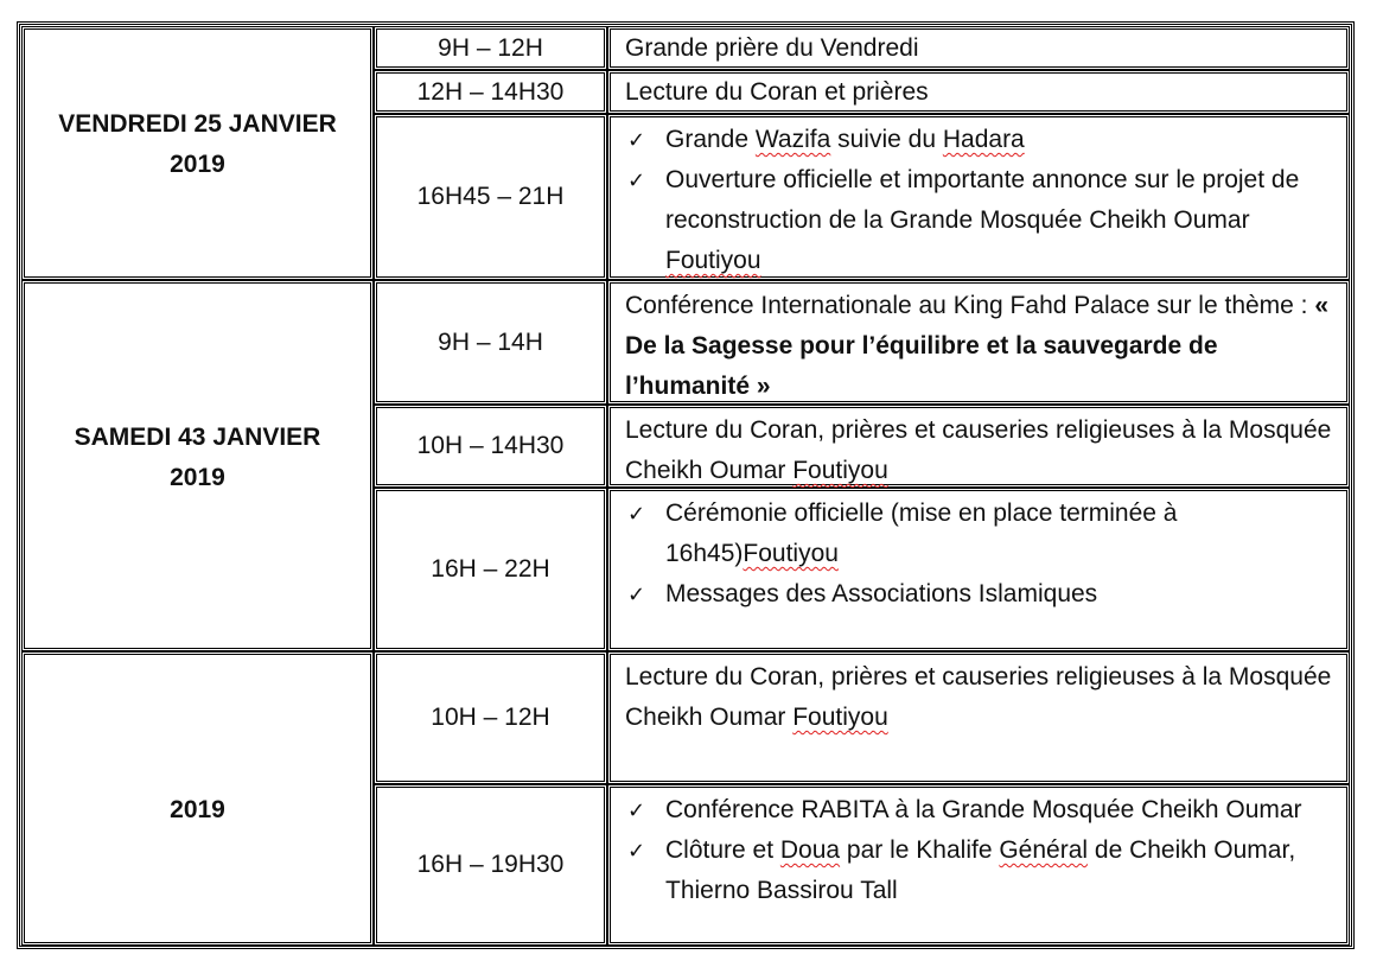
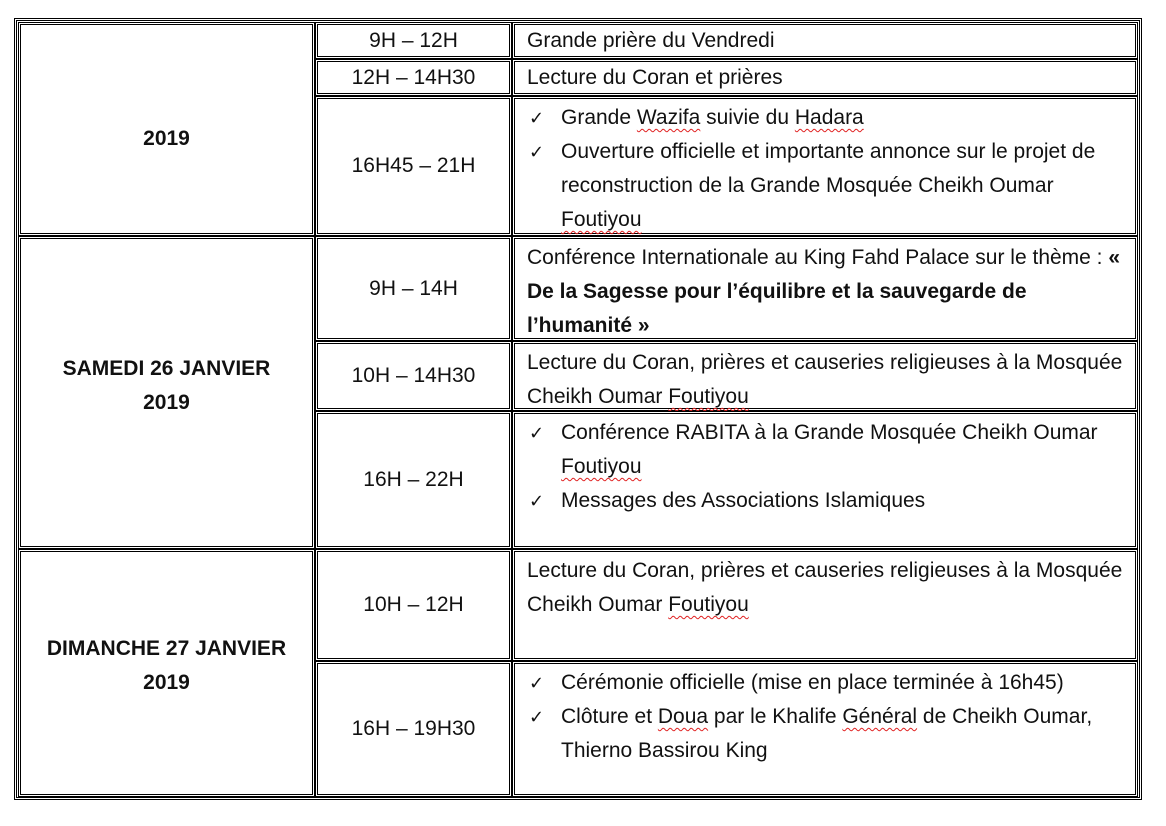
- VENDREDI 25 JANVIER
  2019
  9H – 12H
  Grande prière du Vendredi
  12H – 14H30
  Lecture du Coran et prières
  16H45 – 21H
  ✓
  Grande Wazifa suivie du Hadara
  ✓
  Ouverture officielle et importante annonce sur le projet de reconstruction de la Grande Mosquée Cheikh Oumar Foutiyou
- SAMEDI 43 JANVIER
+ SAMEDI 26 JANVIER
  2019
  9H – 14H
  Conférence Internationale au King Fahd Palace sur le thème : « De la Sagesse pour l’équilibre et la sauvegarde de l’humanité »
  10H – 14H30
  Lecture du Coran, prières et causeries religieuses à la Mosquée Cheikh Oumar Foutiyou
  16H – 22H
  ✓
- Cérémonie officielle (mise en place terminée à 16h45)Foutiyou
+ Conférence RABITA à la Grande Mosquée Cheikh Oumar Foutiyou
  ✓
  Messages des Associations Islamiques
+ DIMANCHE 27 JANVIER
  2019
  10H – 12H
  Lecture du Coran, prières et causeries religieuses à la Mosquée Cheikh Oumar Foutiyou
  16H – 19H30
  ✓
- Conférence RABITA à la Grande Mosquée Cheikh Oumar
+ Cérémonie officielle (mise en place terminée à 16h45)
  ✓
- Clôture et Doua par le Khalife Général de Cheikh Oumar, Thierno Bassirou Tall
+ Clôture et Doua par le Khalife Général de Cheikh Oumar, Thierno Bassirou King
